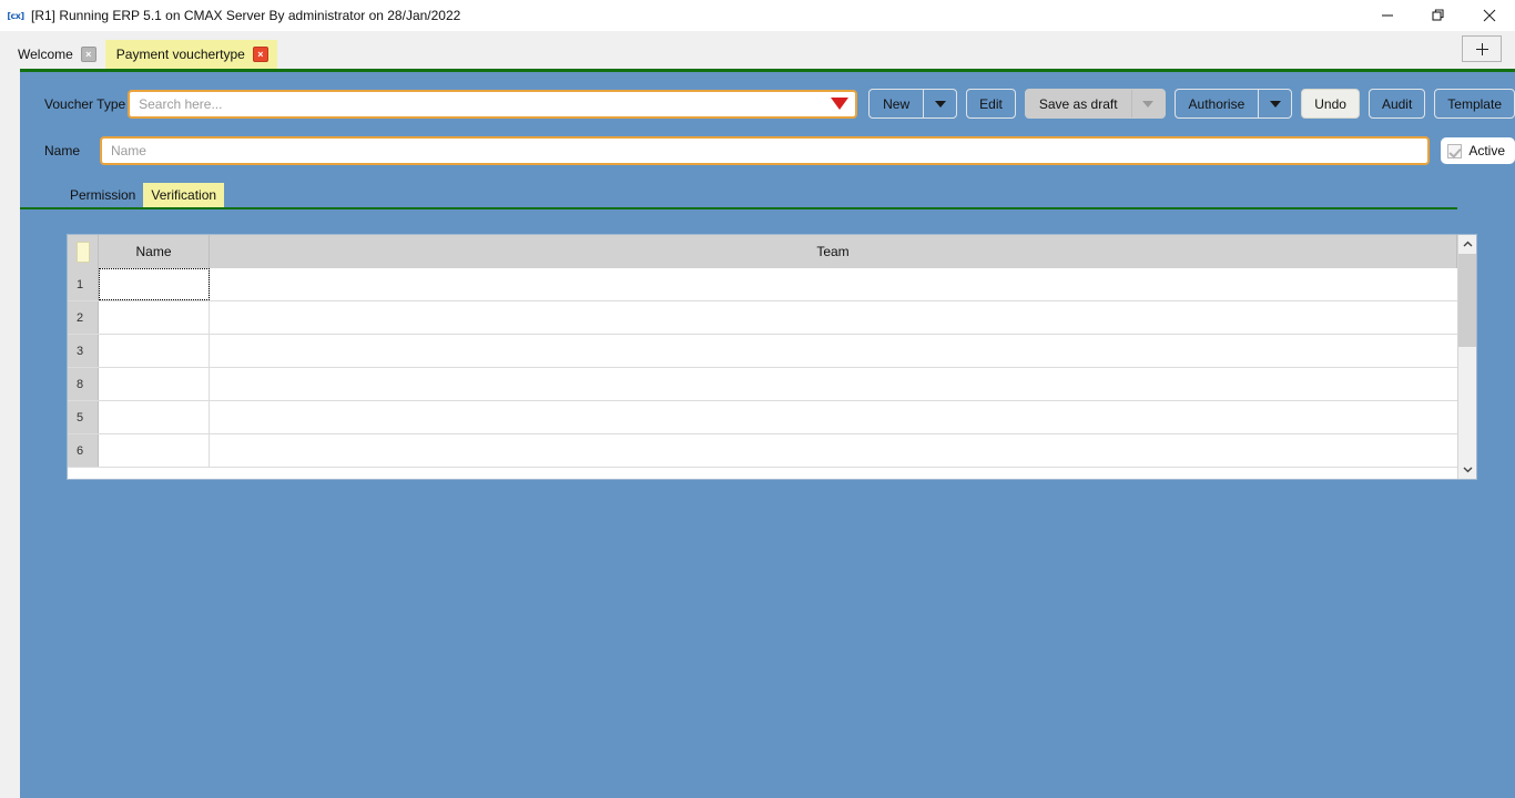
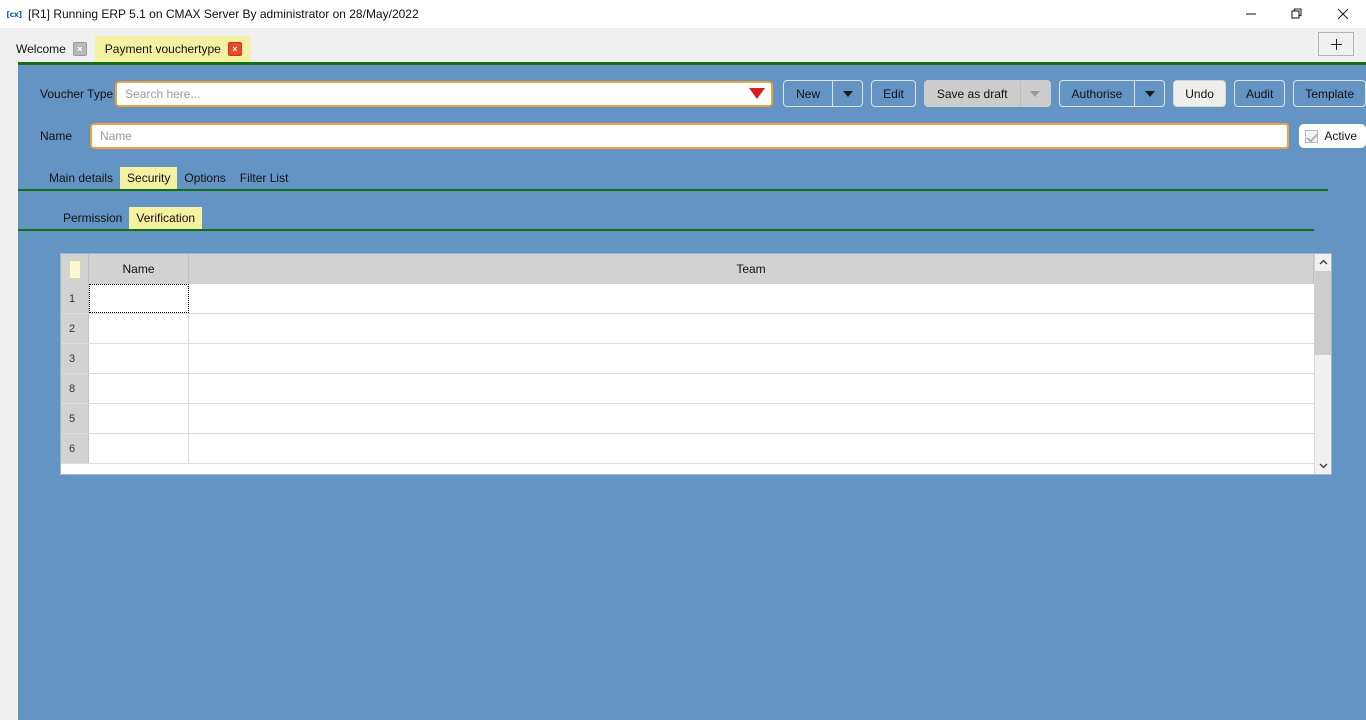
  [cx]
- [R1] Running ERP 5.1 on CMAX Server By administrator on 28/Jan/2022
+ [R1] Running ERP 5.1 on CMAX Server By administrator on 28/May/2022
  Welcome
  ×
  Payment vouchertype
  ×
  Voucher Type
  Search here...
  New
  Edit
  Save as draft
  Authorise
  Undo
  Audit
  Template
  Name
  Name
  Active
+ Main details
+ Security
+ Options
+ Filter List
  Permission
  Verification
  Name
  Team
  1
  2
  3
  8
  5
  6
